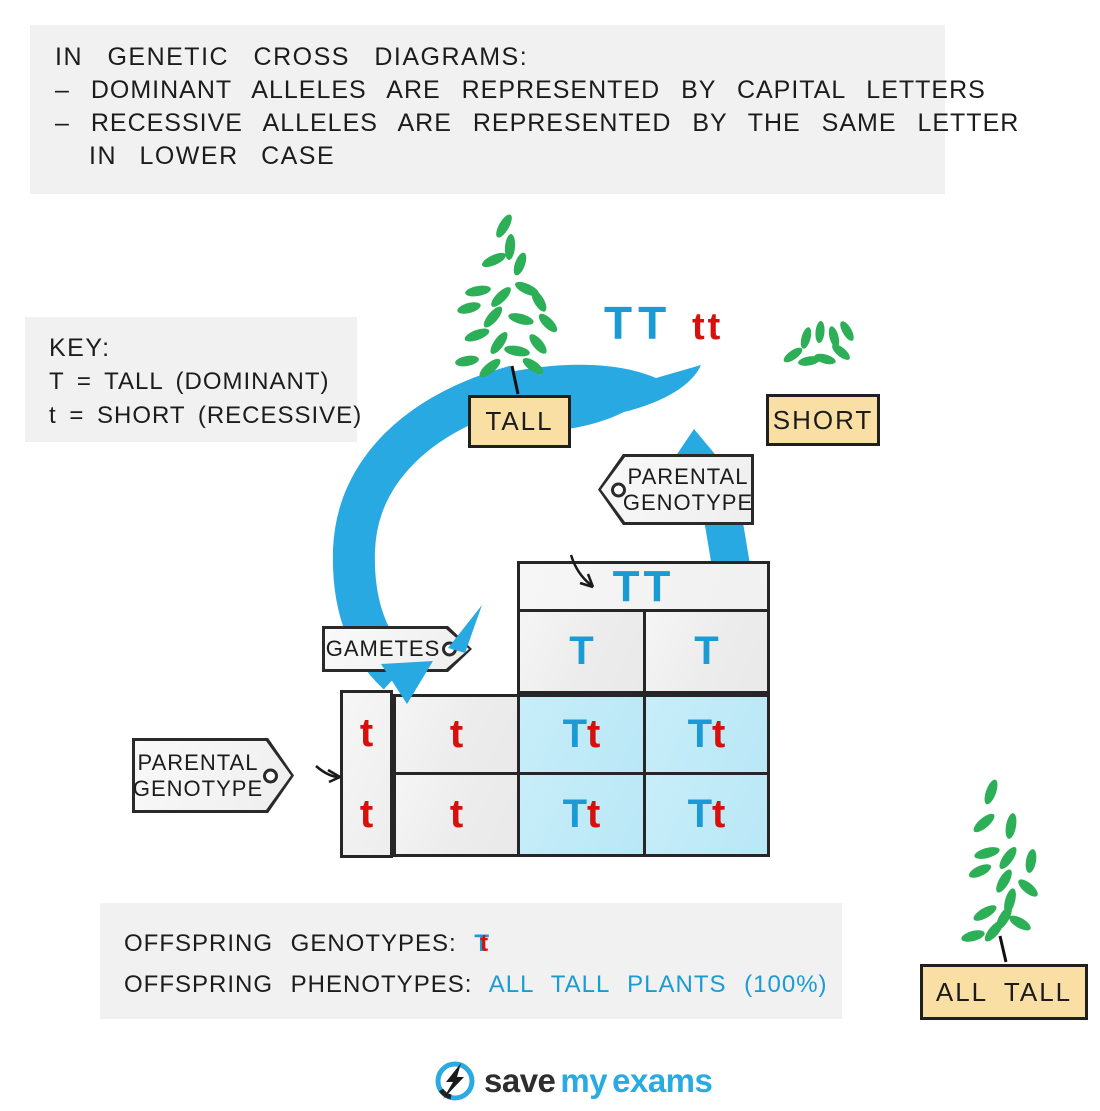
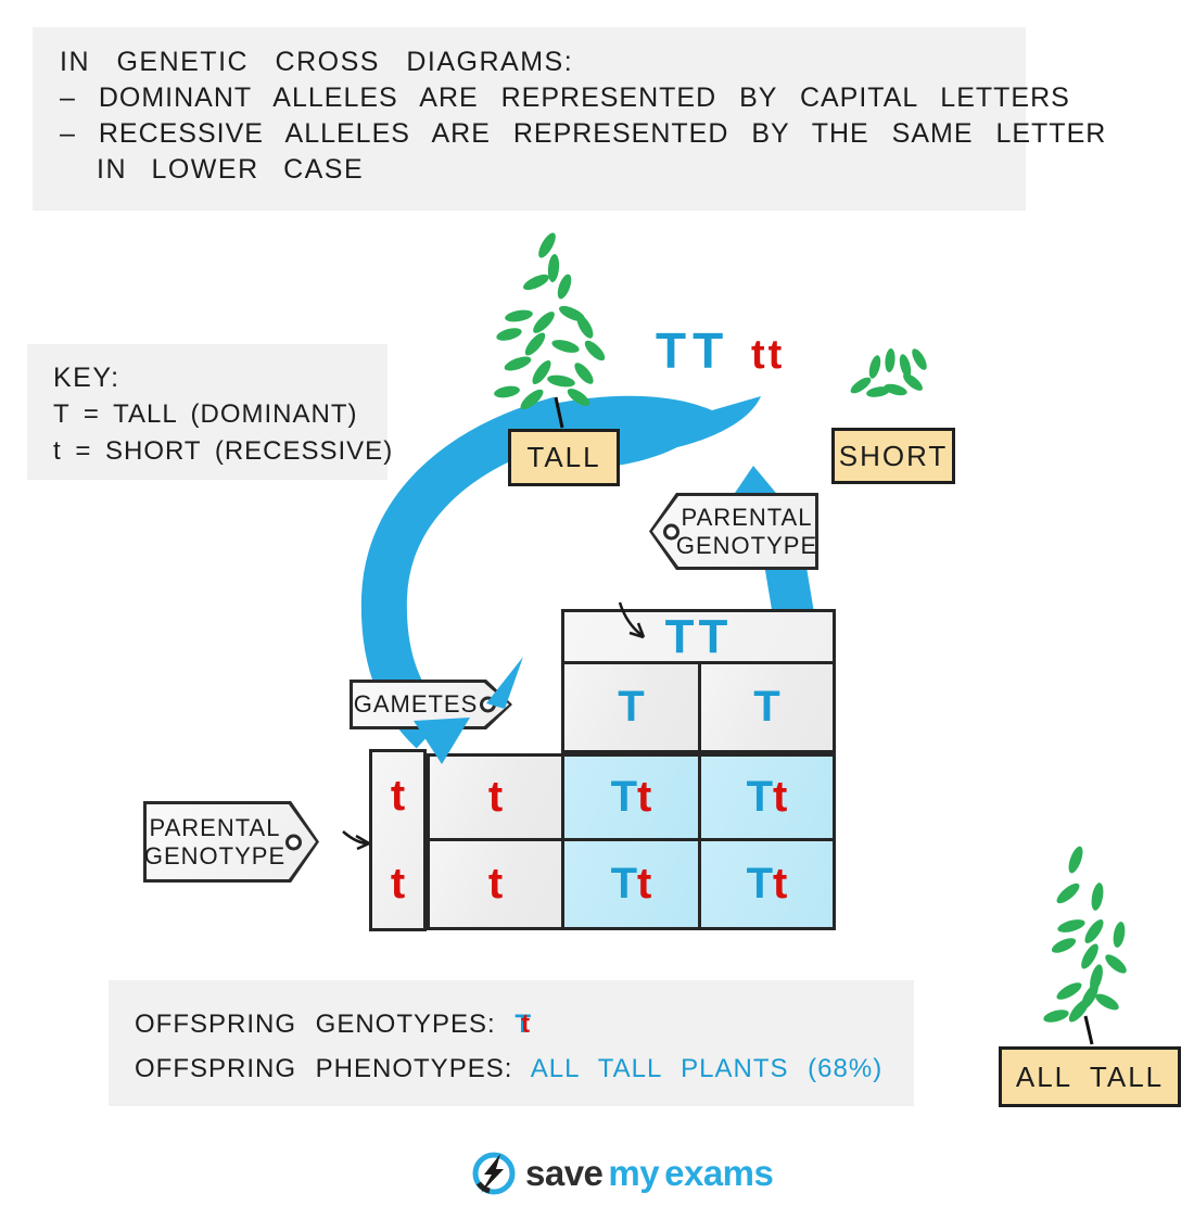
  IN GENETIC CROSS DIAGRAMS:
  – DOMINANT ALLELES ARE REPRESENTED BY CAPITAL LETTE
  – RECESSIVE ALLELES ARE REPRESENTED BY THE SAME LE
  IN LOWER CASE
  KEY:
  T = TALL (DOMINANT)
  t = SHORT (RECESSIVE
  TT
  tt
  TALL
  SHORT
  ALL TALL
  PARENTAL
  GENOTYPE
  GAMETES
  PARENTAL
  GENOTYPE
  TT
  T
  T
  t
  t
  t
  T
  t
  T
  t
  t
  T
  t
  T
  t
  OFFSPRING GENOTYPES: Tt
- OFFSPRING PHENOTYPES: ALL TALL PLANTS (100%)
+ OFFSPRING PHENOTYPES: ALL TALL PLANTS (68%)
  save
  my
  exams
